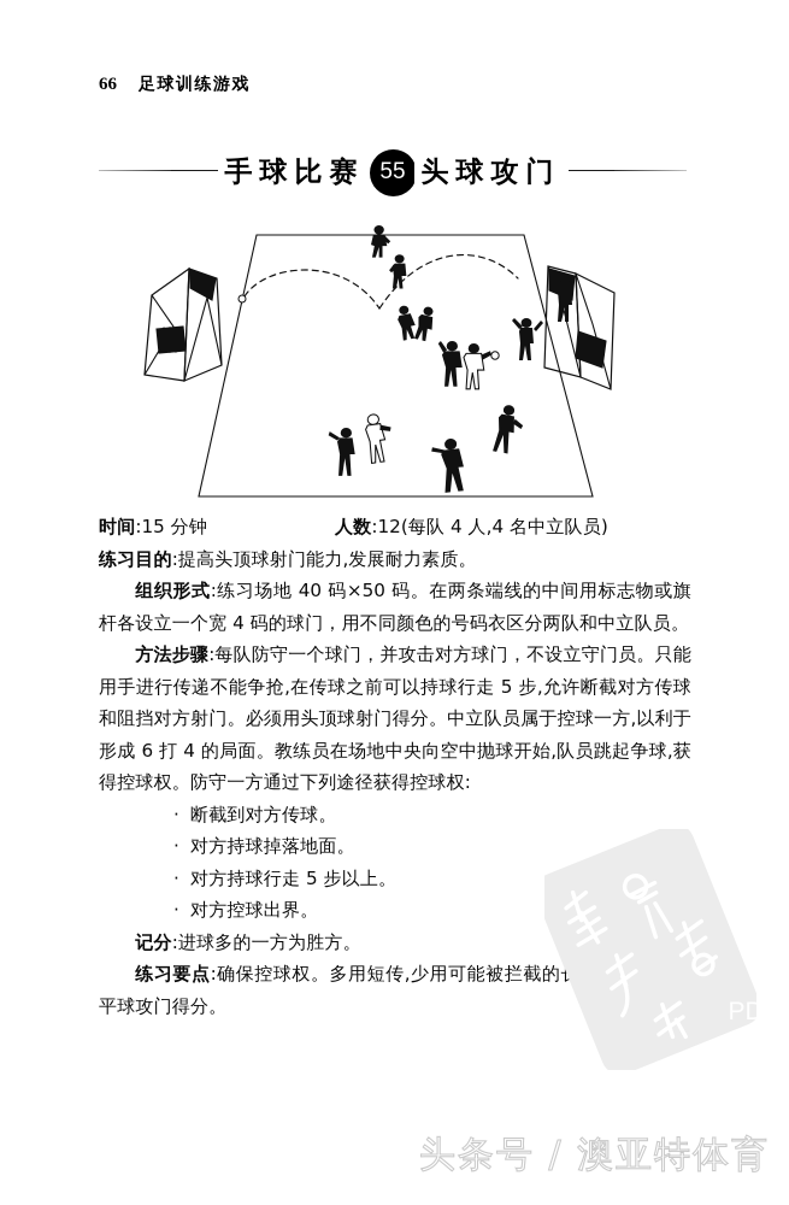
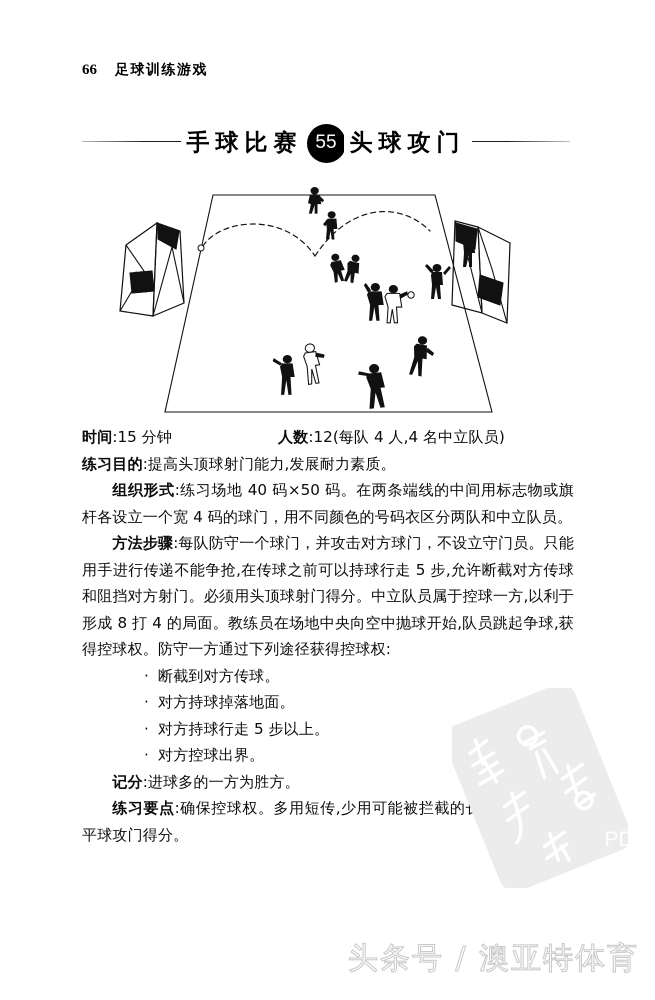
  66
  足球训练游戏
  手球比赛
  55
  头球攻门
  时间:15 分钟
  人数:12(每队 4 人,4 名中立队员)
  练习目的:提高头顶球射门能力,发展耐力素质。
  组织形式:练习场地 40 码×50 码。在两条端线的中间用标志物或旗杆各设立一个宽 4 码的球门，用不同颜色的号码衣区分两队和中立队员。
- 方法步骤:每队防守一个球门，并攻击对方球门，不设立守门员。只能用手进行传递不能争抢,在传球之前可以持球行走 5 步,允许断截对方传球和阻挡对方射门。必须用头顶球射门得分。中立队员属于控球一方,以利于形成 6 打 4 的局面。教练员在场地中央向空中抛球开始,队员跳起争球,获得控球权。防守一方通过下列途径获得控球权:
+ 方法步骤:每队防守一个球门，并攻击对方球门，不设立守门员。只能用手进行传递不能争抢,在传球之前可以持球行走 5 步,允许断截对方传球和阻挡对方射门。必须用头顶球射门得分。中立队员属于控球一方,以利于形成 8 打 4 的局面。教练员在场地中央向空中抛球开始,队员跳起争球,获得控球权。防守一方通过下列途径获得控球权:
  · 断截到对方传球。
  · 对方持球掉落地面。
  · 对方持球行走 5 步以上。
  · 对方控球出界。
  记分:进球多的一方为胜方。
  练习要点:确保控球权。多用短传,少用可能被拦截的平球攻门得分。
  头条号 / 澳亚特体育
